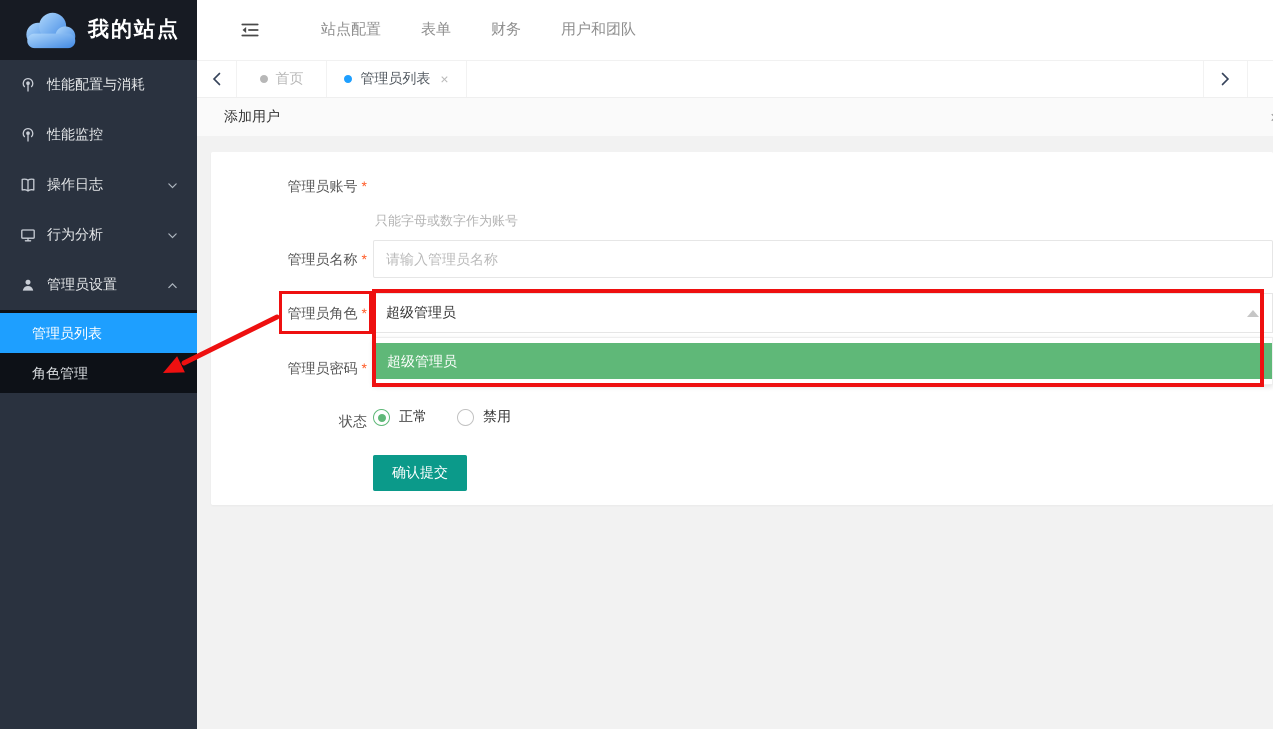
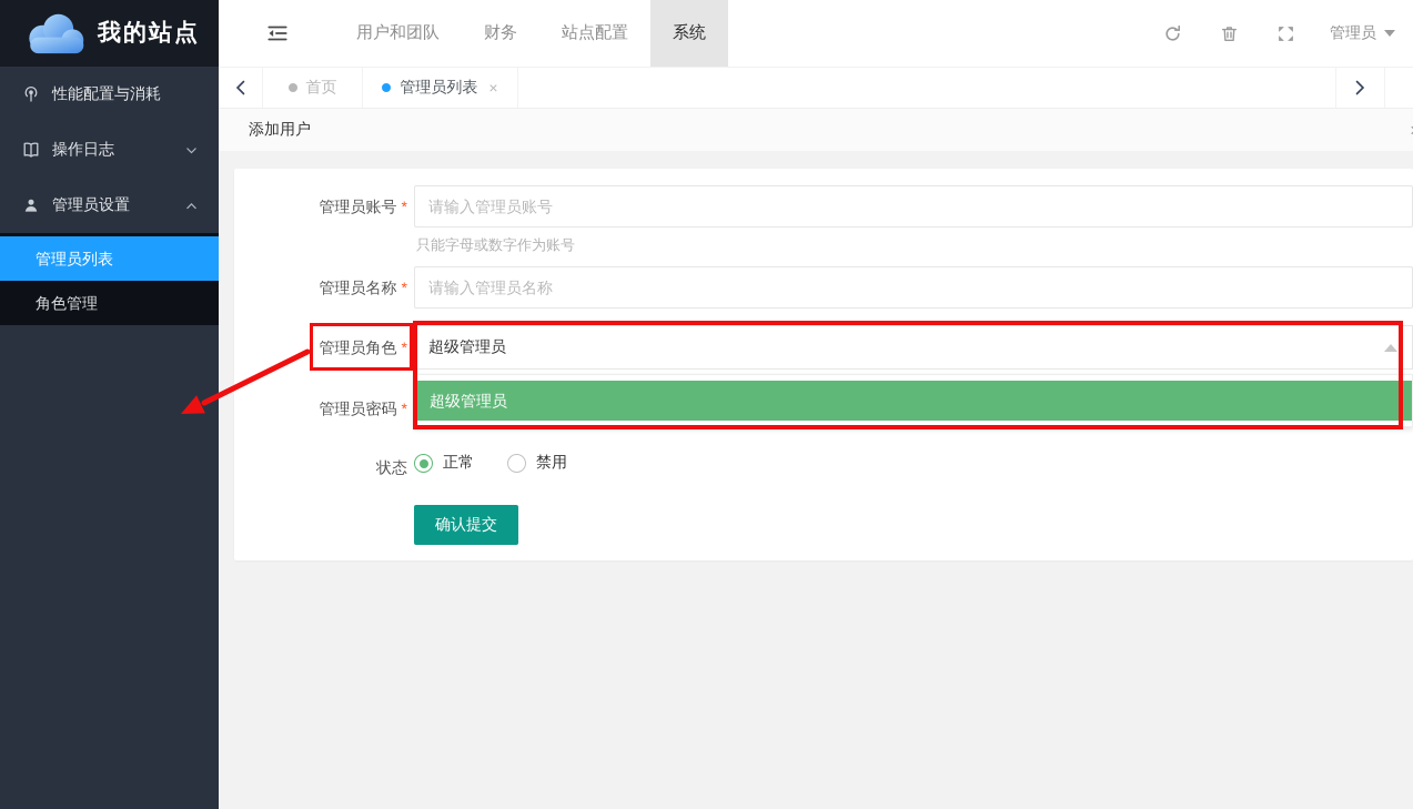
  我的站点
  性能配置与消耗
- 性能监控
  操作日志
- 行为分析
  管理员设置
  管理员列表
  角色管理
- 站点配置
+ 用户和团队
- 表单
  财务
- 用户和团队
+ 站点配置
+ 系统
+ 管理员
  首页
  管理员列表
  ×
  添加用户
  管理员账号
  *
+ 请输入管理员账号
  只能字母或数字作为账号
  管理员名称
  *
  请输入管理员名称
  管理员角色
  *
  超级管理员
  超级管理员
  管理员密码
  *
  状态
  正常
  禁用
  确认提交
